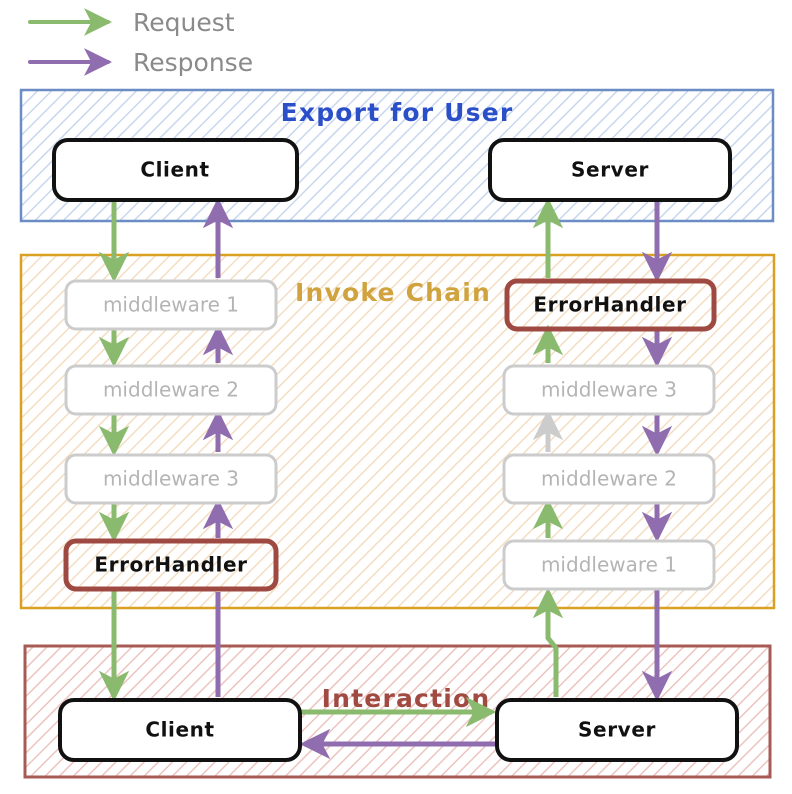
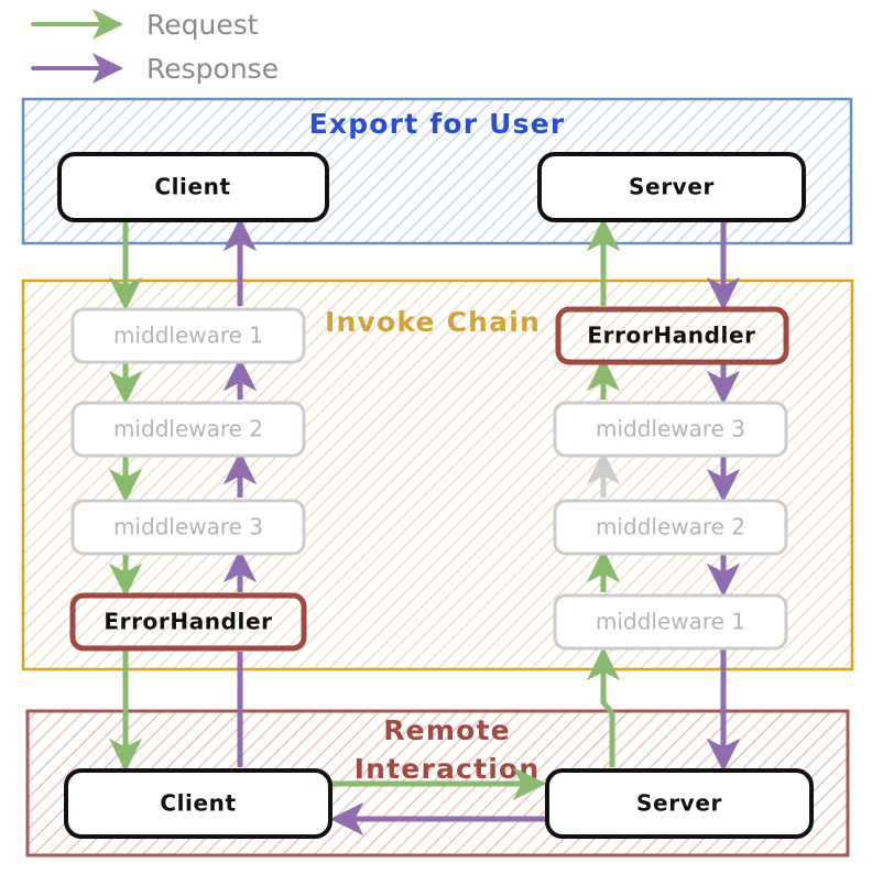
  Request
  Response
  Export for User
  Invoke Chain
+ Remote
  Interaction
  Client
  Server
  middleware 1
  middleware 2
  middleware 3
  ErrorHandler
  ErrorHandler
  middleware 3
  middleware 2
  middleware 1
  Client
  Server
